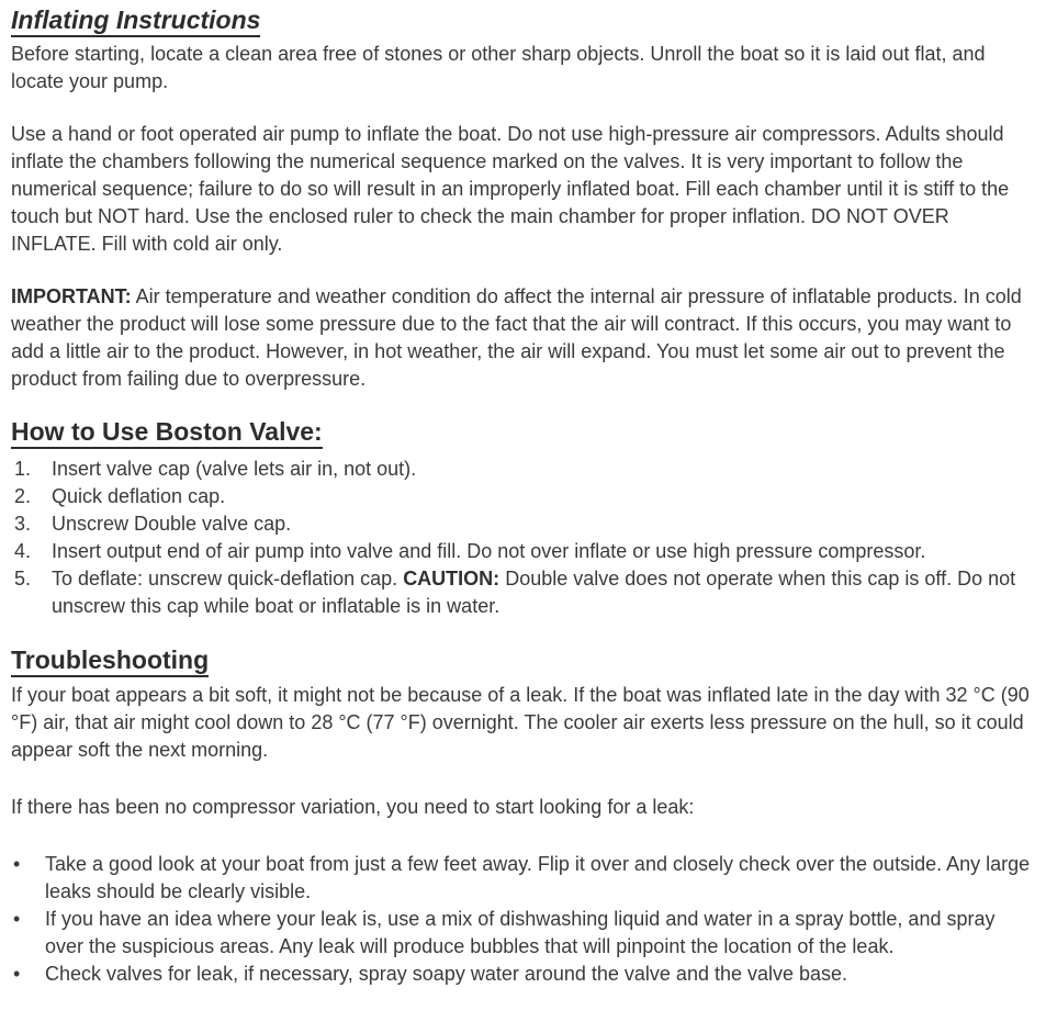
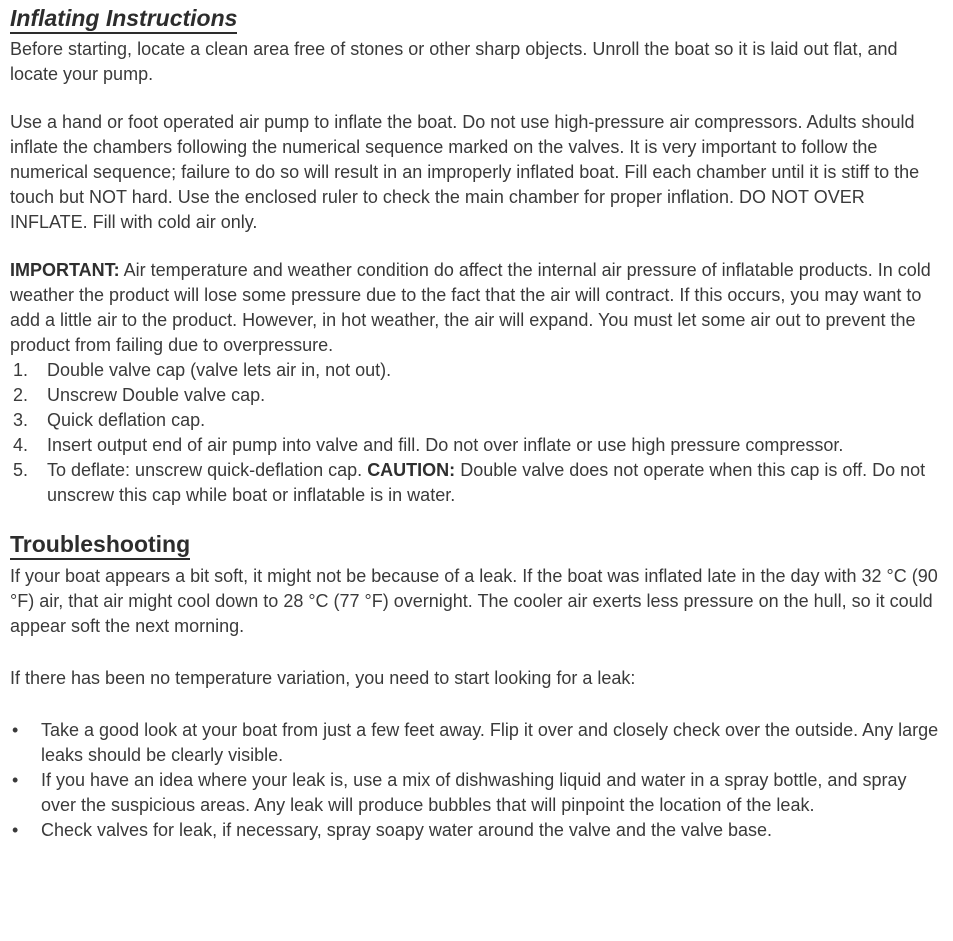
  Inflating Instructions
  Before starting, locate a clean area free of stones or other sharp objects. Unroll the boat so it is laid out flat, and locate your pump.
  Use a hand or foot operated air pump to inflate the boat. Do not use high-pressure air compressors. Adults should inflate the chambers following the numerical sequence marked on the valves. It is very important to follow the numerical sequence; failure to do so will result in an improperly inflated boat. Fill each chamber until it is stiff to the touch but NOT hard. Use the enclosed ruler to check the main chamber for proper inflation. DO NOT OVER INFLATE. Fill with cold air only.
  IMPORTANT: Air temperature and weather condition do affect the internal air pressure of inflatable products. In cold weather the product will lose some pressure due to the fact that the air will contract. If this occurs, you may want to add a little air to the product. However, in hot weather, the air will expand. You must let some air out to prevent the product from failing due to overpressure.
- How to Use Boston Valve:
  1.
- Insert valve cap (valve lets air in, not out).
+ Double valve cap (valve lets air in, not out).
  2.
- Quick deflation cap.
+ Unscrew Double valve cap.
  3.
- Unscrew Double valve cap.
+ Quick deflation cap.
  4.
  Insert output end of air pump into valve and fill. Do not over inflate or use high pressure compressor.
  5.
  To deflate: unscrew quick-deflation cap. CAUTION: Double valve does not operate when this cap is off. Do not unscrew this cap while boat or inflatable is in water.
  Troubleshooting
  If your boat appears a bit soft, it might not be because of a leak. If the boat was inflated late in the day with 32 °C (90 °F) air, that air might cool down to 28 °C (77 °F) overnight. The cooler air exerts less pressure on the hull, so it could appear soft the next morning.
- If there has been no compressor variation, you need to start looking for a leak:
+ If there has been no temperature variation, you need to start looking for a leak:
  •
  Take a good look at your boat from just a few feet away. Flip it over and closely check over the outside. Any large leaks should be clearly visible.
  •
  If you have an idea where your leak is, use a mix of dishwashing liquid and water in a spray bottle, and spray over the suspicious areas. Any leak will produce bubbles that will pinpoint the location of the leak.
  •
  Check valves for leak, if necessary, spray soapy water around the valve and the valve base.
